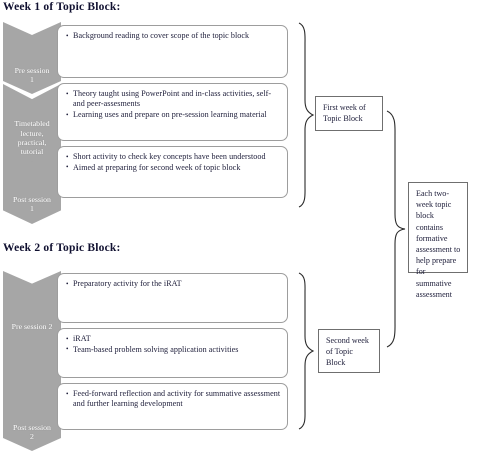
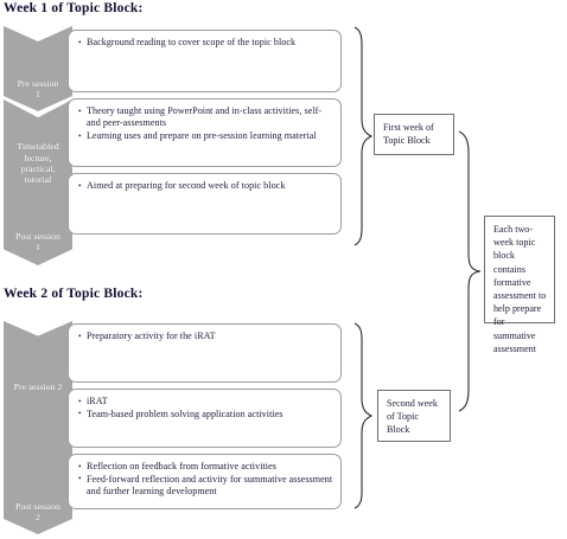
  Week 1 of Topic Block:
  Week 2 of Topic Block:
  Pre session
  1
  Timetabled
  lecture,
  practical,
  tutorial
  Post session
  1
  Background reading to cover scope of the topic block
  Theory taught using PowerPoint and in-class activities, self- and peer-assesments
  Learning uses and prepare on pre-session learning material
- Short activity to check key concepts have been understood
  Aimed at preparing for second week of topic block
  First week of Topic Block
  Pre session 2
  Post session
  2
  Preparatory activity for the iRAT
  iRAT
  Team-based problem solving application activities
+ Reflection on feedback from formative activities
  Feed-forward reflection and activity for summative assessment and further learning development
  Second week of Topic Block
  Each two-week topic block contains formative assessment to help prepare for summative assessment
